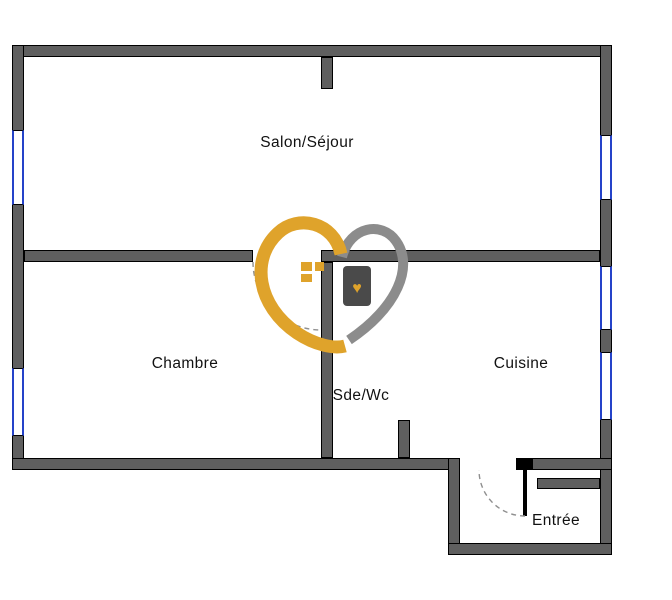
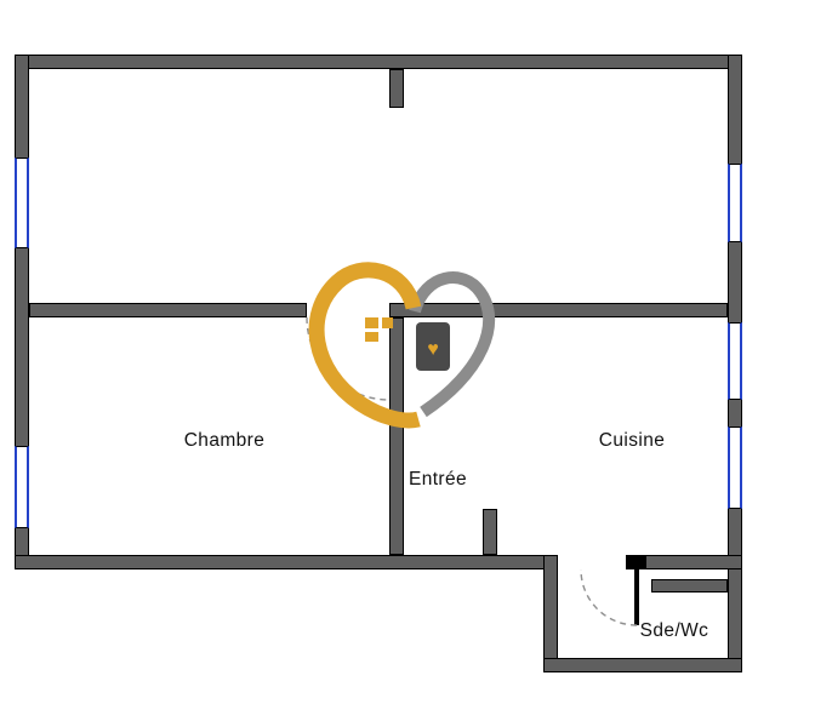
  ♥
- Salon/Séjour
  Chambre
- Sde/Wc
+ Entrée
  Cuisine
- Entrée
+ Sde/Wc
